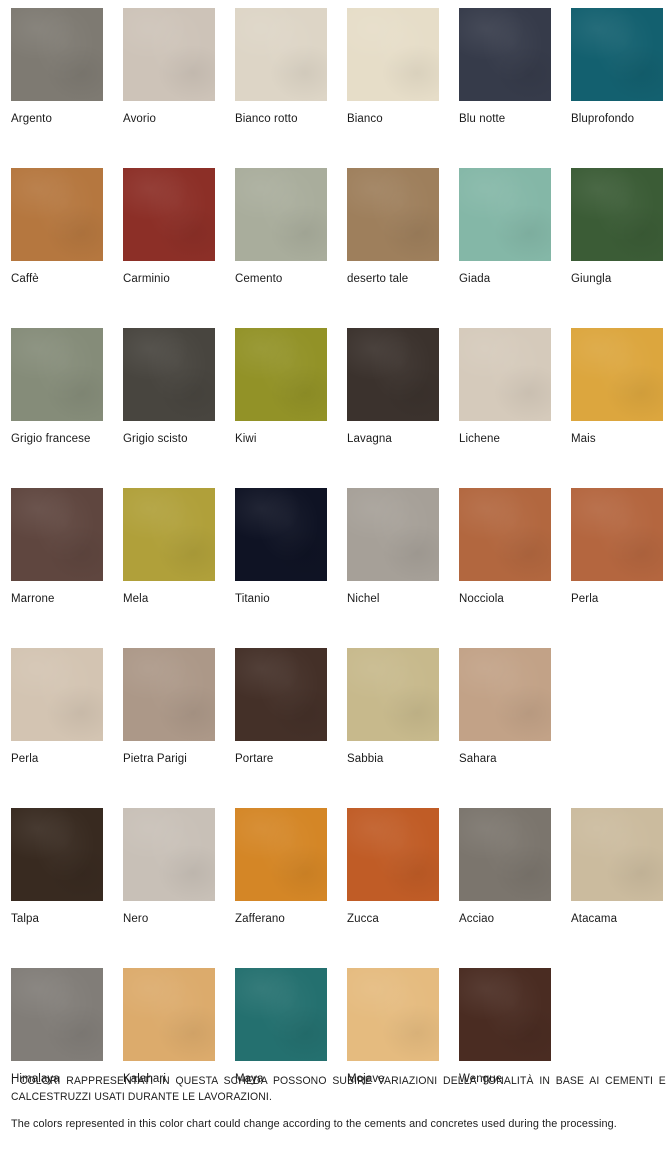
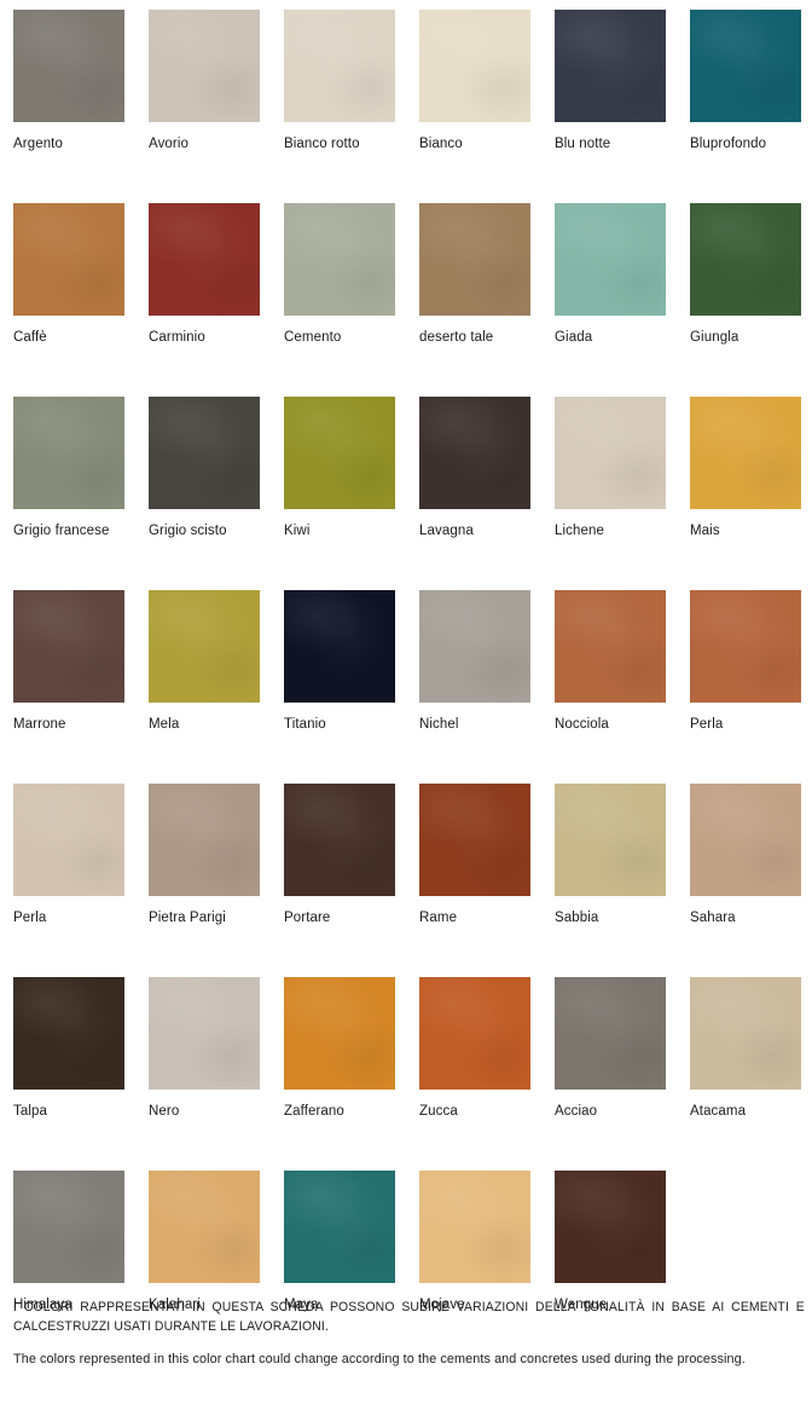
  Argento
  Avorio
  Bianco rotto
  Bianco
  Blu notte
  Bluprofondo
  Caffè
  Carminio
  Cemento
  deserto tale
  Giada
  Giungla
  Grigio francese
  Grigio scisto
  Kiwi
  Lavagna
  Lichene
  Mais
  Marrone
  Mela
  Titanio
  Nichel
  Nocciola
  Perla
  Perla
  Pietra Parigi
  Portare
+ Rame
  Sabbia
  Sahara
  Talpa
  Nero
  Zafferano
  Zucca
  Acciao
  Atacama
  Himalaya
  Kalahari
  Maya
  Mojave
  Wengue
  I COLORI RAPPRESENTATI IN QUESTA SCHEDA POSSONO SUBIRE VARIAZIONI DELLA TONALITÀ IN BASE AI CEMENTI E CALCESTRUZZI USATI DURANTE LE LAVORAZIONI.
  The colors represented in this color chart could change according to the cements and concretes used during the processing.
